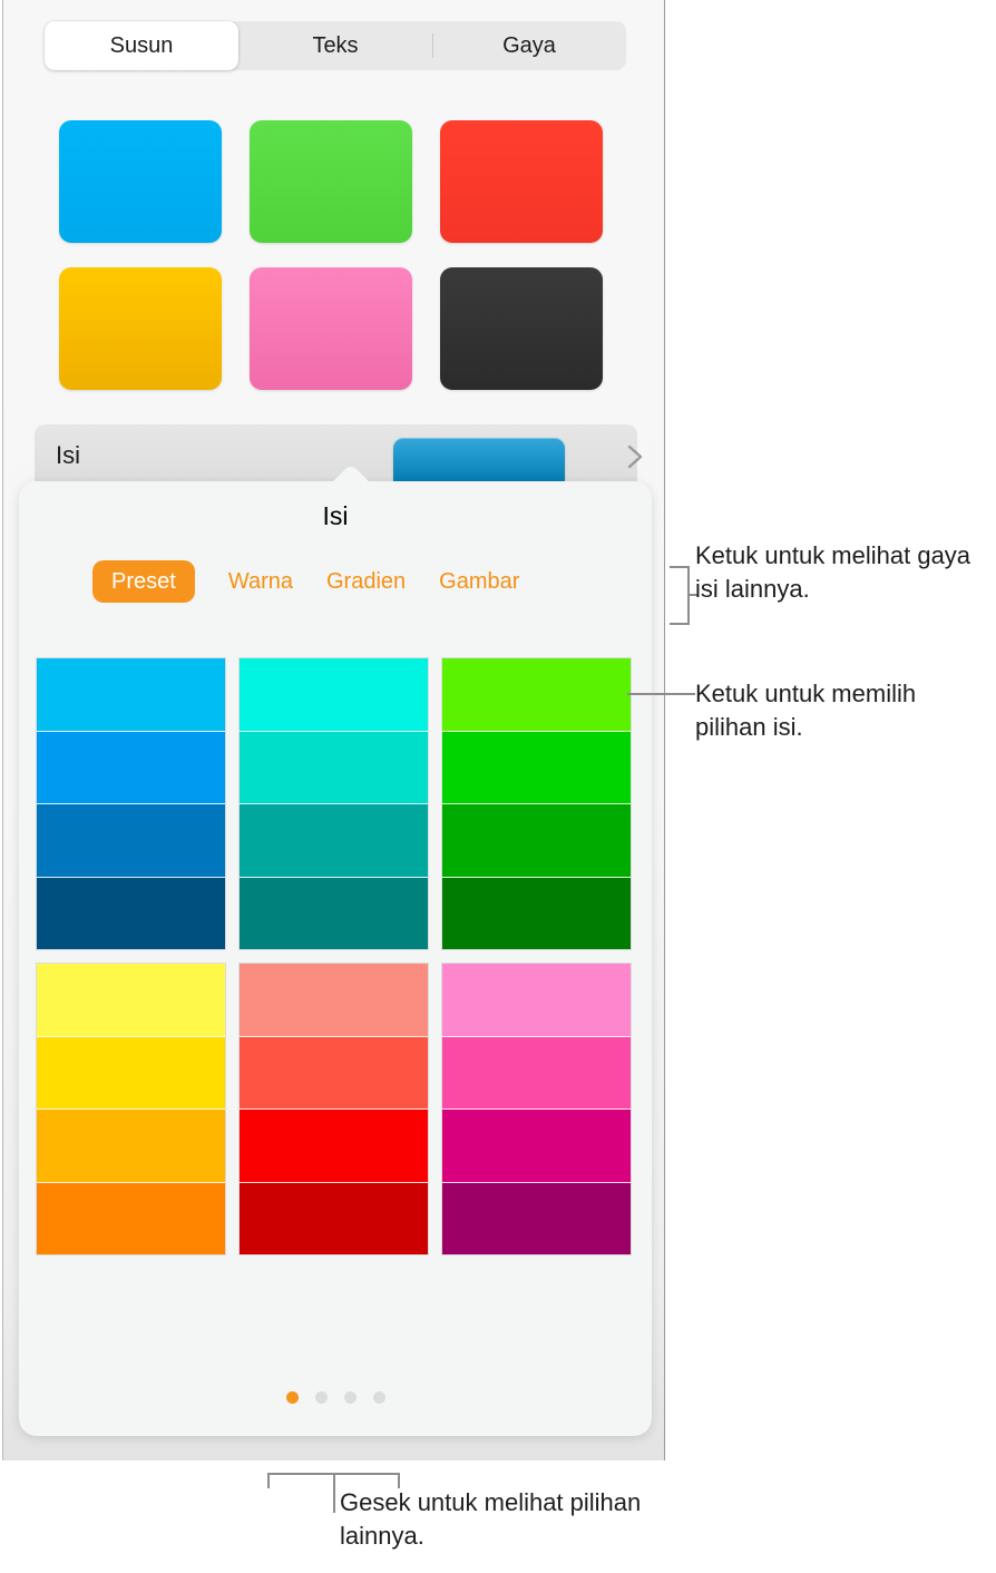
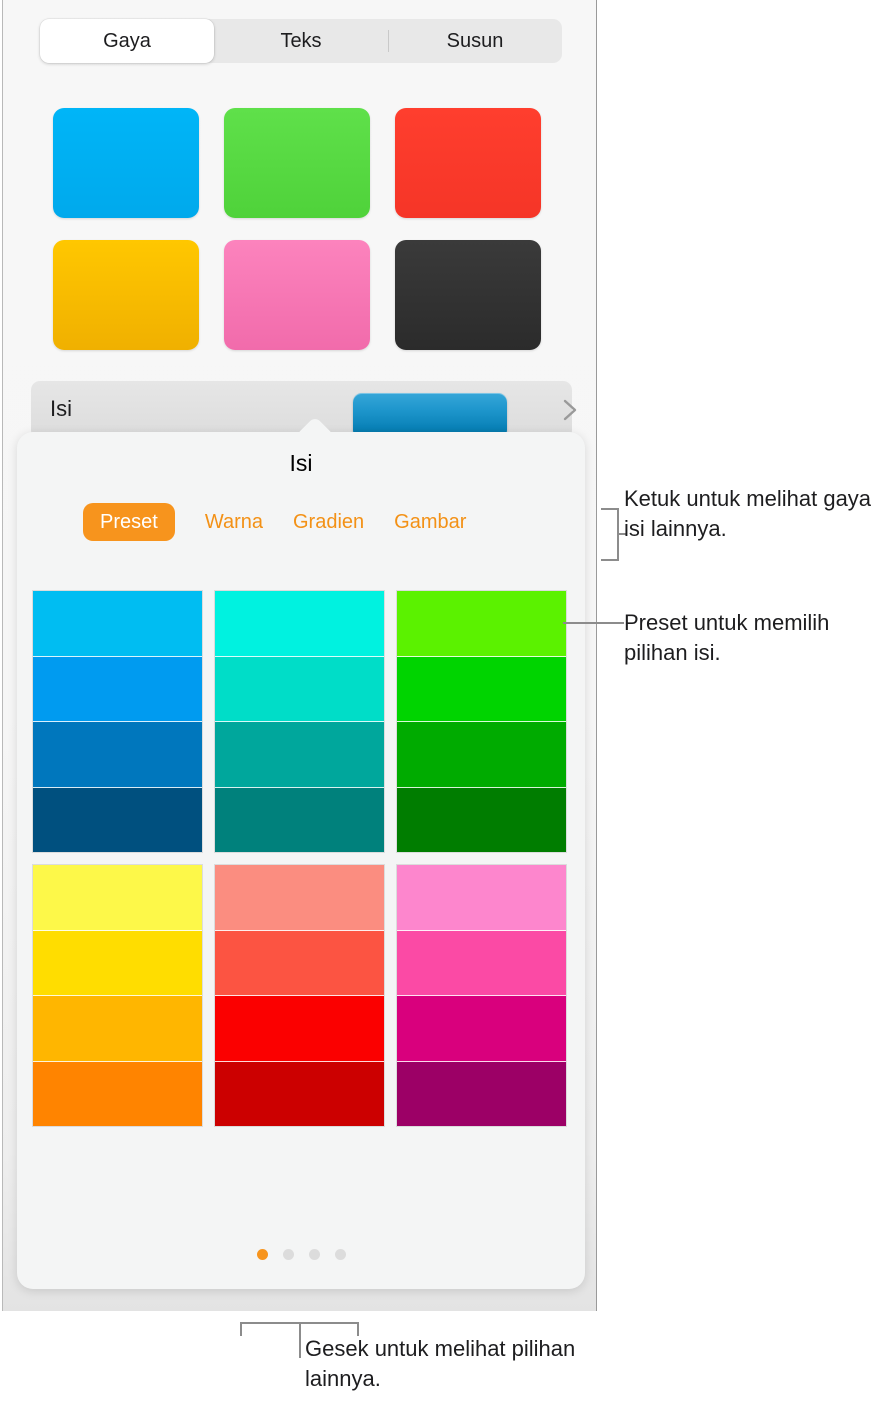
- Susun
+ Gaya
  Teks
- Gaya
+ Susun
  Isi
  Isi
  Preset
  Warna
  Gradien
  Gambar
  Ketuk untuk melihat gaya isi lainnya.
- Ketuk untuk memilih pilihan isi.
+ Preset untuk memilih pilihan isi.
  Gesek untuk melihat pilihan lainnya.
